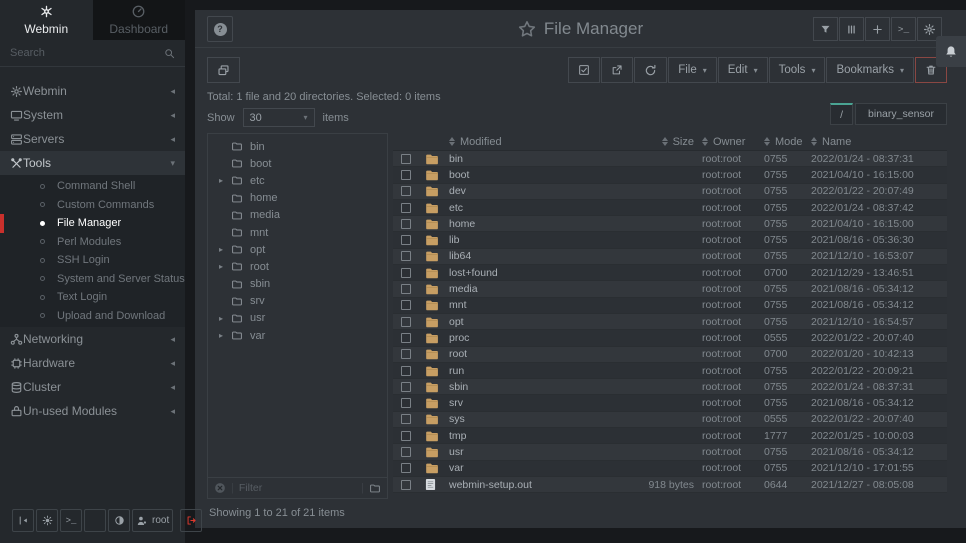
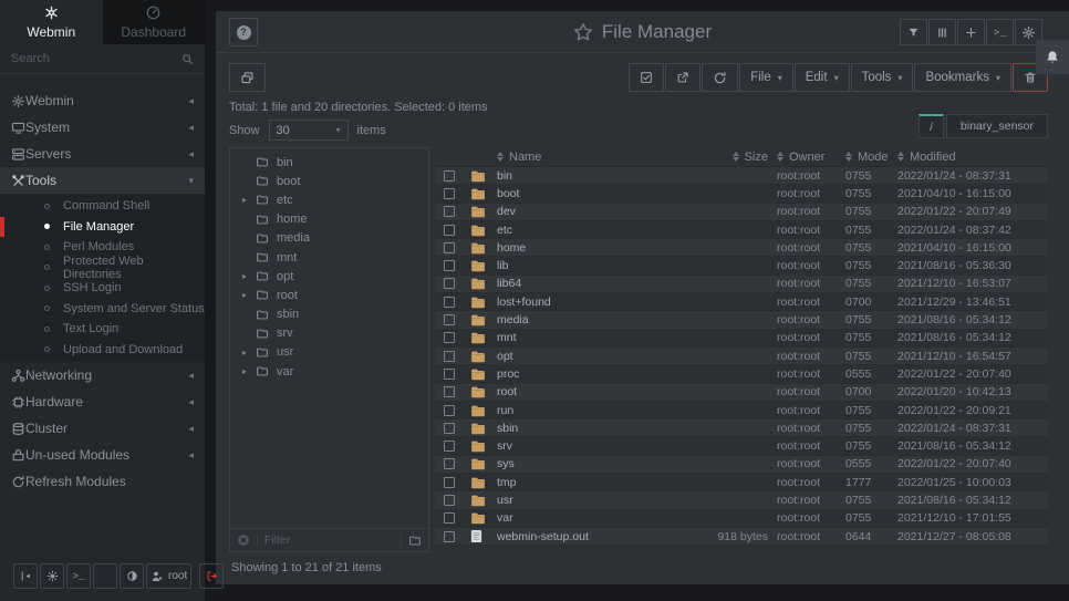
  Webmin
  Dashboard
  Search
  Webmin
  ◂
  System
  ◂
  Servers
  ◂
  Tools
  ▾
  Command Shell
- Custom Commands
  File Manager
  Perl Modules
+ Protected Web Directories
  SSH Login
  System and Server Status
  Text Login
  Upload and Download
  Networking
  ◂
  Hardware
  ◂
  Cluster
  ◂
  Un-used Modules
  ◂
+ Refresh Modules
  >_
  root
  ?
  File Manager
  >_
  File
  ▾
  Edit
  ▾
  Tools
  ▾
  Bookmarks
  ▾
  Total: 1 file and 20 directories. Selected: 0 items
  Show
  30
  ▾
  items
  /
  binary_sensor
  bin
  boot
  ▸
  etc
  home
  media
  mnt
  ▸
  opt
  ▸
  root
  sbin
  srv
  ▸
  usr
  ▸
  var
  Filter
- Modified
+ Name
  Size
  Owner
  Mode
- Name
+ Modified
  bin
  root:root
  0755
  2022/01/24 - 08:37:31
  boot
  root:root
  0755
  2021/04/10 - 16:15:00
  dev
  root:root
  0755
  2022/01/22 - 20:07:49
  etc
  root:root
  0755
  2022/01/24 - 08:37:42
  home
  root:root
  0755
  2021/04/10 - 16:15:00
  lib
  root:root
  0755
  2021/08/16 - 05:36:30
  lib64
  root:root
  0755
  2021/12/10 - 16:53:07
  lost+found
  root:root
  0700
  2021/12/29 - 13:46:51
  media
  root:root
  0755
  2021/08/16 - 05:34:12
  mnt
  root:root
  0755
  2021/08/16 - 05:34:12
  opt
  root:root
  0755
  2021/12/10 - 16:54:57
  proc
  root:root
  0555
  2022/01/22 - 20:07:40
  root
  root:root
  0700
  2022/01/20 - 10:42:13
  run
  root:root
  0755
  2022/01/22 - 20:09:21
  sbin
  root:root
  0755
  2022/01/24 - 08:37:31
  srv
  root:root
  0755
  2021/08/16 - 05:34:12
  sys
  root:root
  0555
  2022/01/22 - 20:07:40
  tmp
  root:root
  1777
  2022/01/25 - 10:00:03
  usr
  root:root
  0755
  2021/08/16 - 05:34:12
  var
  root:root
  0755
  2021/12/10 - 17:01:55
  webmin-setup.out
  918 bytes
  root:root
  0644
  2021/12/27 - 08:05:08
  Showing 1 to 21 of 21 items
